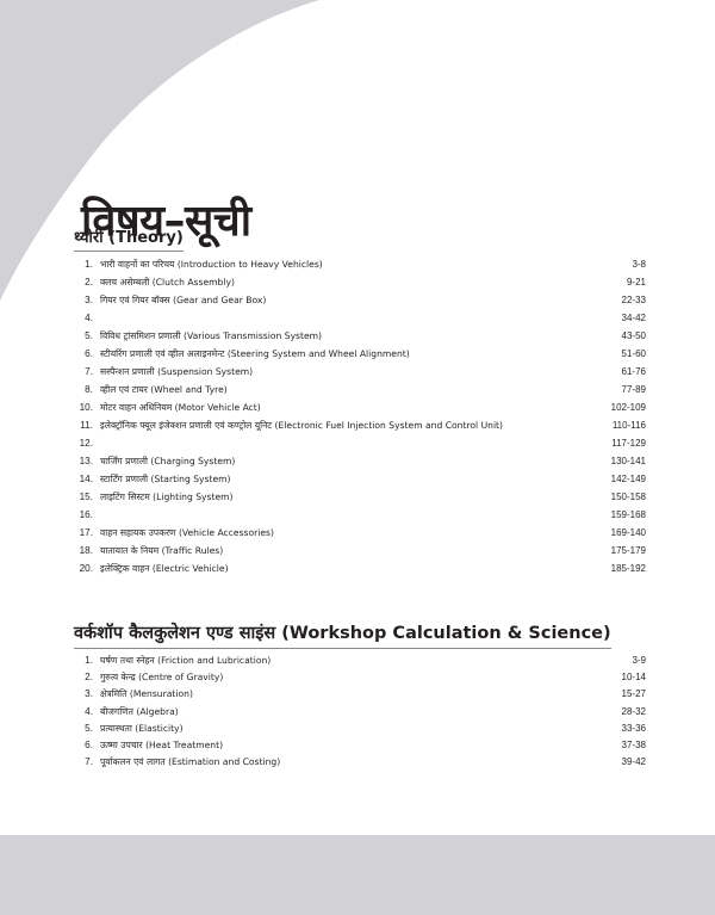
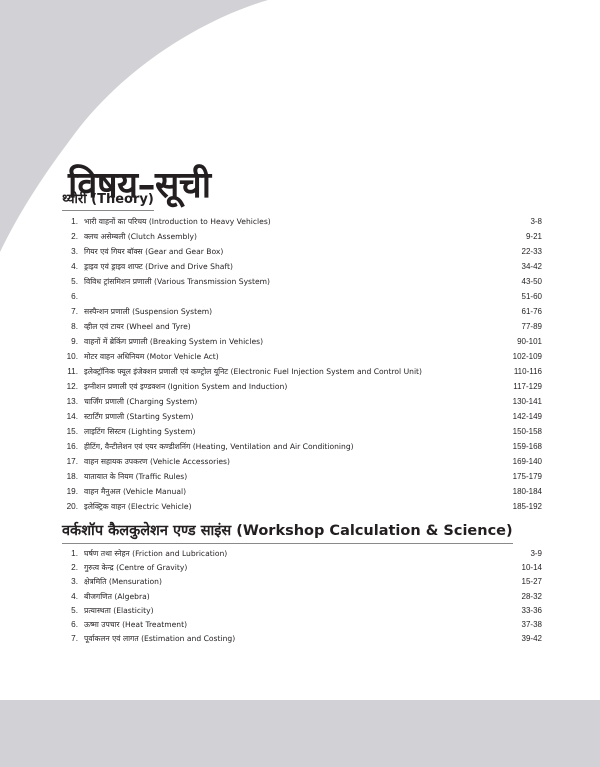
  विषय–सूची
  थ्योरी (Theory)
  1.
  भारी वाहनों का परिचय (Introduction to Heavy Vehicles)
  3-8
  2.
  क्लच असेम्बली (Clutch Assembly)
  9-21
  3.
  गियर एवं गियर बॉक्स (Gear and Gear Box)
  22-33
  4.
+ ड्राइव एवं ड्राइव शाफ्ट (Drive and Drive Shaft)
  34-42
  5.
  विविध ट्रांसमिशन प्रणाली (Various Transmission System)
  43-50
  6.
- स्टीयरिंग प्रणाली एवं व्हील अलाइनमेन्ट (Steering System and Wheel Alignment)
  51-60
  7.
  सस्पैन्शन प्रणाली (Suspension System)
  61-76
  8.
  व्हील एवं टायर (Wheel and Tyre)
  77-89
+ 9.
+ वाहनों में ब्रेकिंग प्रणाली (Breaking System in Vehicles)
+ 90-101
  10.
  मोटर वाहन अधिनियम (Motor Vehicle Act)
  102-109
  11.
  इलेक्ट्रॉनिक फ्यूल इंजेक्शन प्रणाली एवं कण्ट्रोल यूनिट (Electronic Fuel Injection System and Control Unit)
  110-116
  12.
+ इग्नीशन प्रणाली एवं इण्डक्शन (Ignition System and Induction)
  117-129
  13.
  चार्जिंग प्रणाली (Charging System)
  130-141
  14.
  स्टार्टिंग प्रणाली (Starting System)
  142-149
  15.
  लाइटिंग सिस्टम (Lighting System)
  150-158
  16.
+ हीटिंग, वैन्टीलेशन एवं एयर कण्डीशनिंग (Heating, Ventilation and Air Conditioning)
  159-168
  17.
  वाहन सहायक उपकरण (Vehicle Accessories)
  169-140
  18.
  यातायात के नियम (Traffic Rules)
  175-179
+ 19.
+ वाहन मैनुअल (Vehicle Manual)
+ 180-184
  20.
  इलेक्ट्रिक वाहन (Electric Vehicle)
  185-192
  वर्कशॉप कैलकुलेशन एण्ड साइंस (Workshop Calculation & Science)
  1.
  घर्षण तथा स्नेहन (Friction and Lubrication)
  3-9
  2.
  गुरुत्व केन्द्र (Centre of Gravity)
  10-14
  3.
  क्षेत्रमिति (Mensuration)
  15-27
  4.
  बीजगणित (Algebra)
  28-32
  5.
  प्रत्यास्थता (Elasticity)
  33-36
  6.
  ऊष्मा उपचार (Heat Treatment)
  37-38
  7.
  पूर्वाकलन एवं लागत (Estimation and Costing)
  39-42
